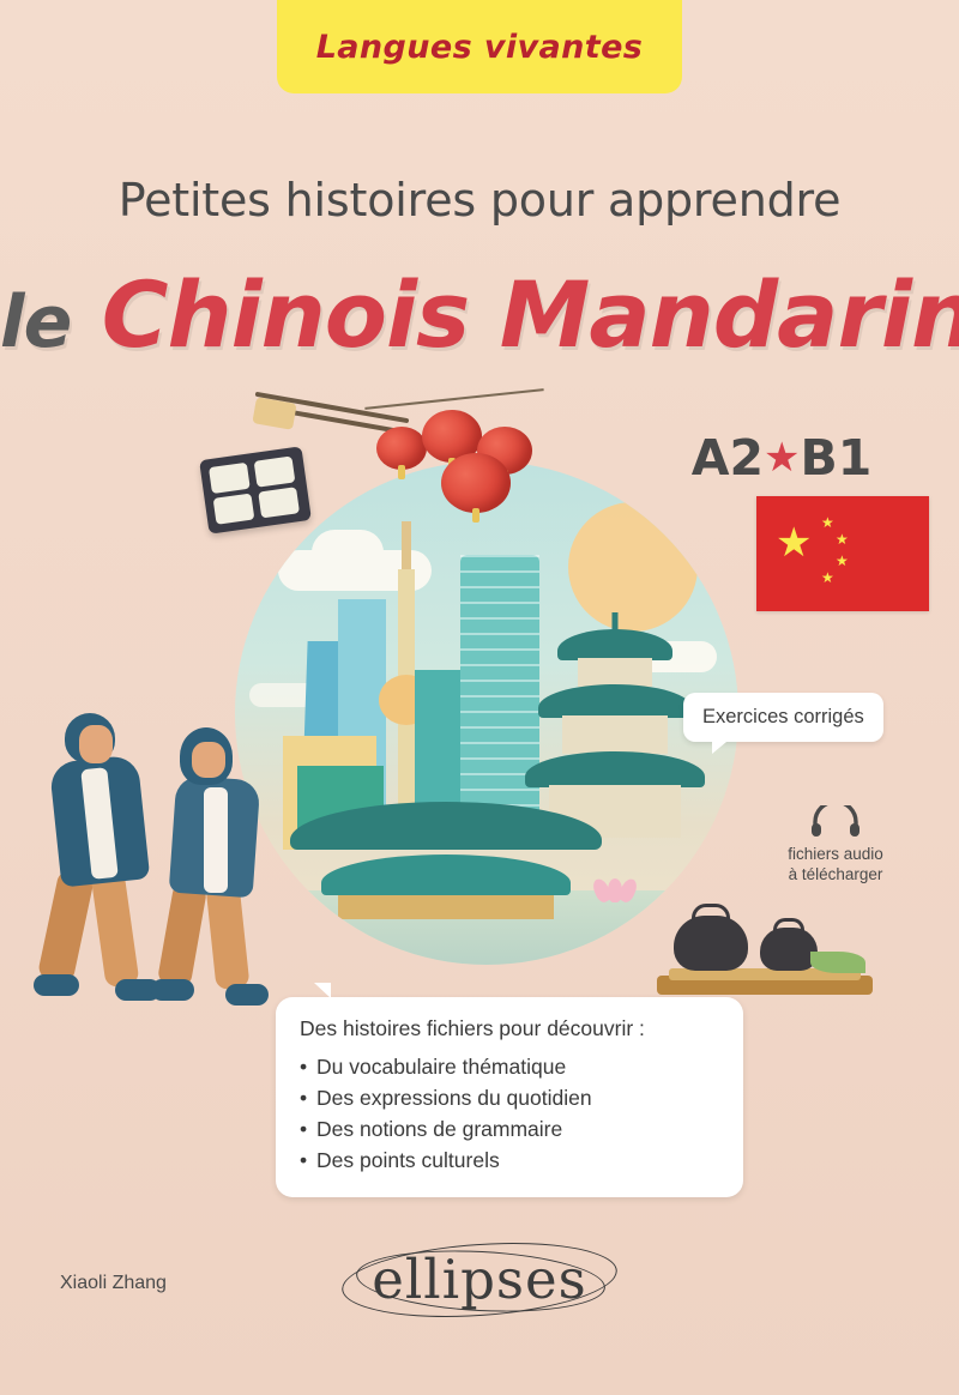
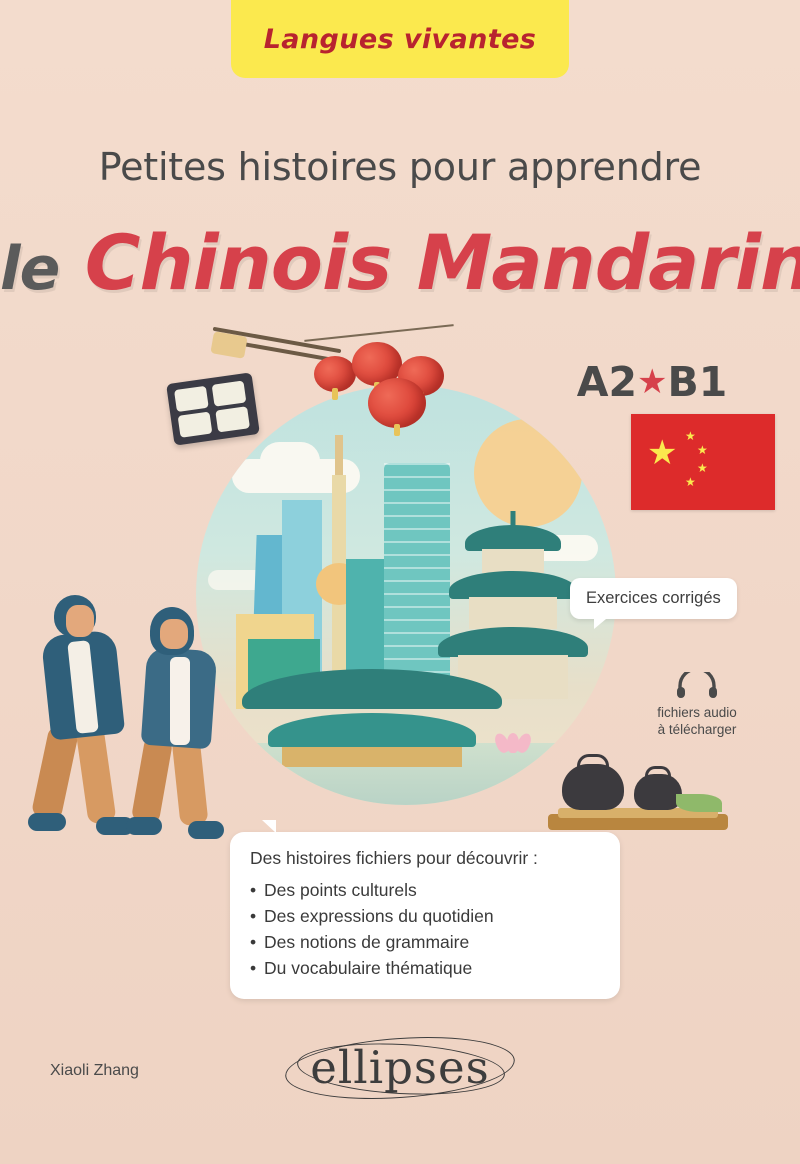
  Langues vivantes
  Petites histoires pour apprendre
  le Chinois Mandarin
  A2★B1
  ★
  ★
  ★
  ★
  ★
  Exercices corrigés
  fichiers audio
  à télécharger
  Des histoires fichiers pour découvrir :
- Du vocabulaire thématique
+ Des points culturels
  Des expressions du quotidien
  Des notions de grammaire
- Des points culturels
+ Du vocabulaire thématique
  Xiaoli Zhang
  ellipses
